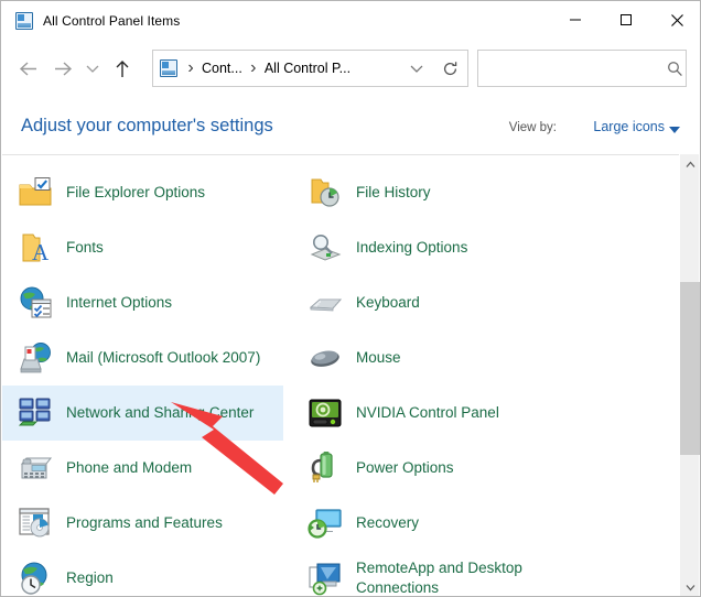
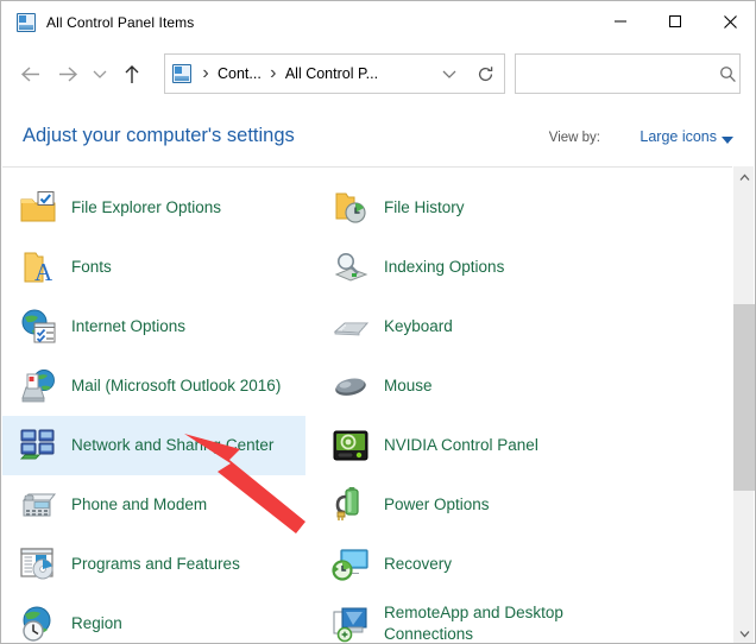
  All Control Panel Items
  ›
  Cont...
  ›
  All Control P...
  Adjust your computer's settings
  View by:
  Large icons
  File Explorer Options
  File History
  A
  Fonts
  Indexing Options
  Internet Options
  Keyboard
- Mail (Microsoft Outlook 2007)
+ Mail (Microsoft Outlook 2016)
  Mouse
  Network and Shari Center
  NVIDIA Control Panel
  Phone and Modem
  Power Options
  Programs and Features
  Recovery
  Region
  RemoteApp and Desktop Connections
